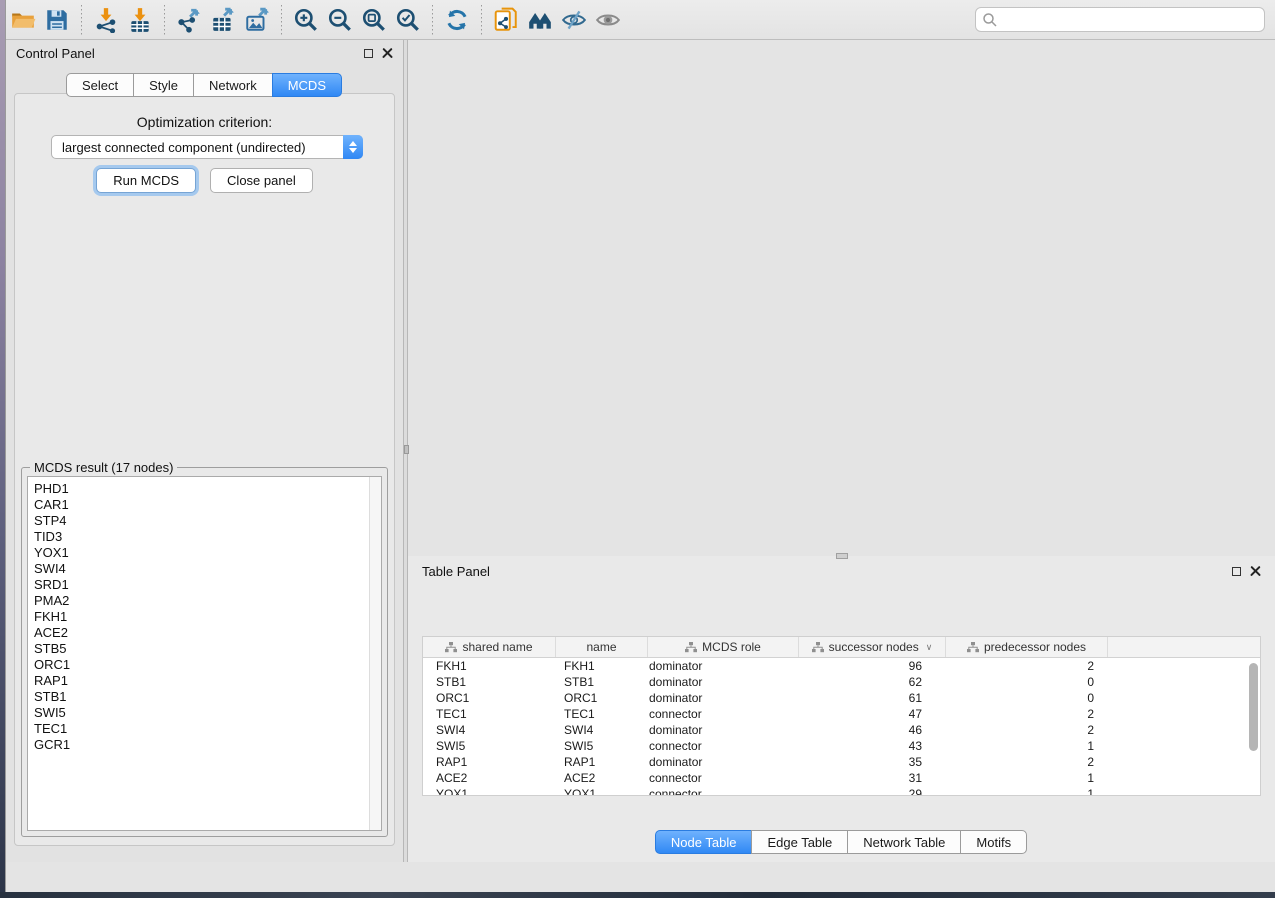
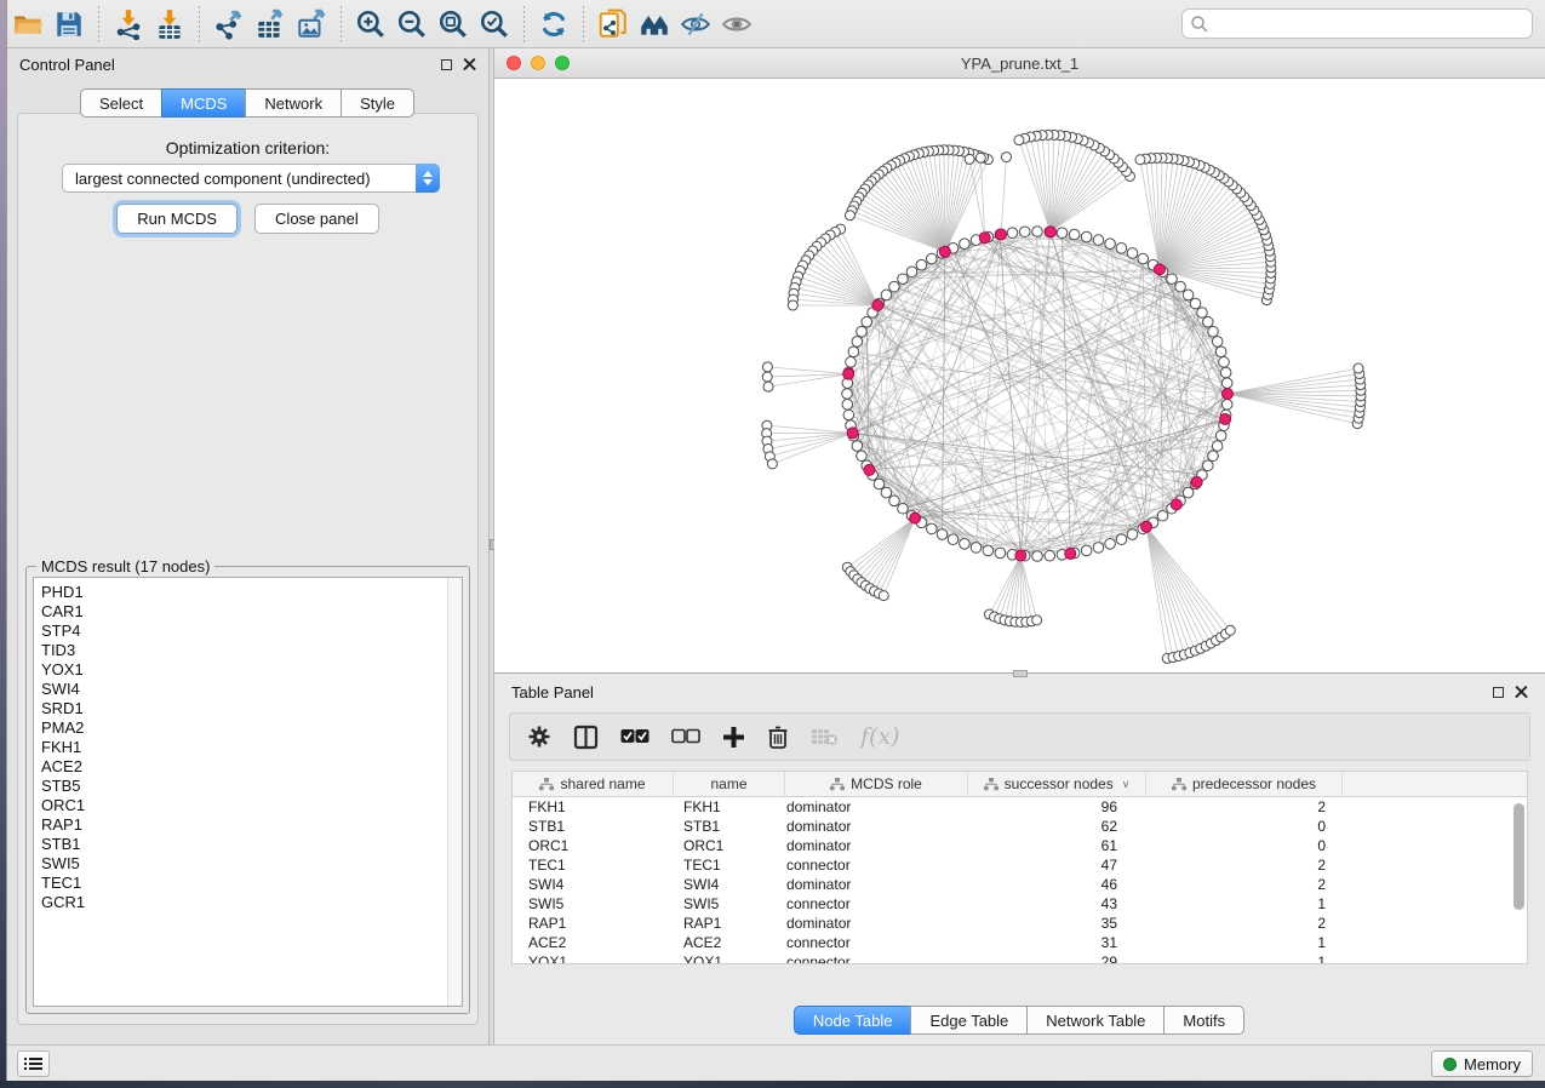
  Control Panel
  Select
- Style
+ MCDS
  Network
- MCDS
+ Style
  Optimization criterion:
  largest connected component (undirected)
  Run MCDS
  Close panel
  MCDS result (17 nodes)
  PHD1
  CAR1
  STP4
  TID3
  YOX1
  SWI4
  SRD1
  PMA2
  FKH1
  ACE2
  STB5
  ORC1
  RAP1
  STB1
  SWI5
  TEC1
  GCR1
+ YPA_prune.txt_1
  Table Panel
+ f(x)
  shared name
  name
  MCDS role
  successor nodes
  ∨
  predecessor nodes
  FKH1
  FKH1
  dominator
  96
  2
  STB1
  STB1
  dominator
  62
  0
  ORC1
  ORC1
  dominator
  61
  0
  TEC1
  TEC1
  connector
  47
  2
  SWI4
  SWI4
  dominator
  46
  2
  SWI5
  SWI5
  connector
  43
  1
  RAP1
  RAP1
  dominator
  35
  2
  ACE2
  ACE2
  connector
  31
  1
  YOX1
  YOX1
  connector
  29
  1
  Node Table
  Edge Table
  Network Table
  Motifs
+ Memory
